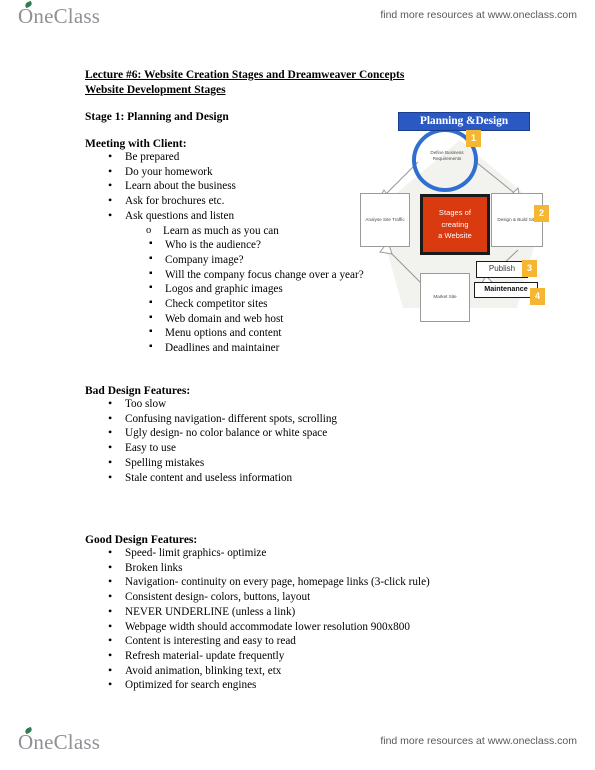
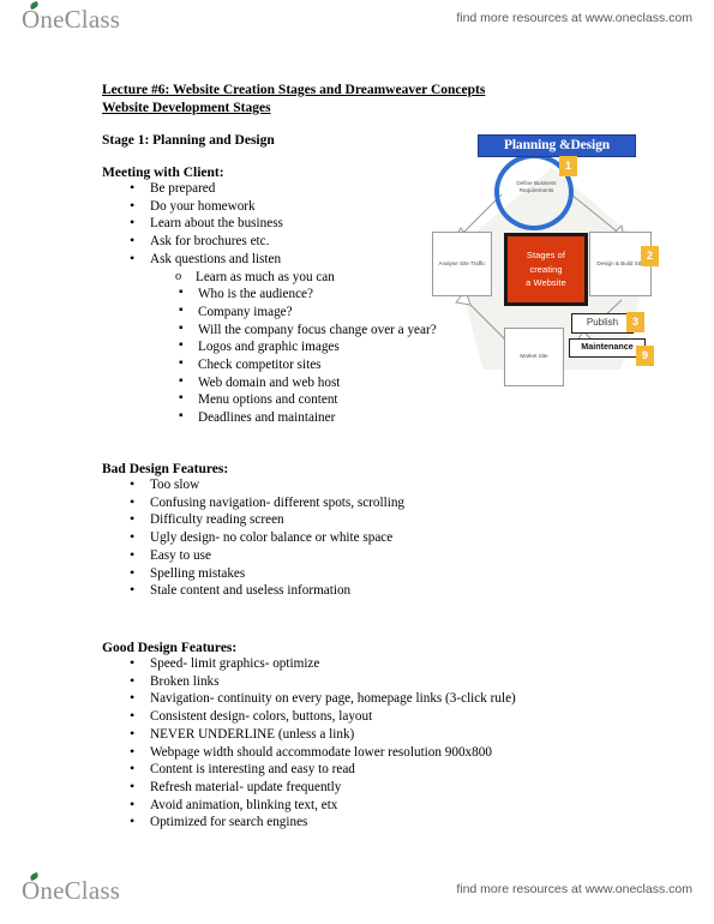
  O
  neClass
  find more resources at www.oneclass.com
  Lecture #6: Website Creation Stages and Dreamweaver Concepts
  Website Development Stages
  Stage 1: Planning and Design
  Meeting with Client:
  Be prepared
  Do your homework
  Learn about the business
  Ask for brochures etc.
  Ask questions and listen
  Learn as much as you can
  Who is the audience?
  Company image?
  Will the company focus change over a year?
  Logos and graphic images
  Check competitor sites
  Web domain and web host
  Menu options and content
  Deadlines and maintainer
  Bad Design Features:
  Too slow
  Confusing navigation- different spots, scrolling
+ Difficulty reading screen
  Ugly design- no color balance or white space
  Easy to use
  Spelling mistakes
  Stale content and useless information
  Good Design Features:
  Speed- limit graphics- optimize
  Broken links
  Navigation- continuity on every page, homepage links (3-click rule)
  Consistent design- colors, buttons, layout
  NEVER UNDERLINE (unless a link)
  Webpage width should accommodate lower resolution 900x800
  Content is interesting and easy to read
  Refresh material- update frequently
  Avoid animation, blinking text, etx
  Optimized for search engines
  Planning &Design
  Stages of
  creating
  a Website
  Publish
  Maintenance
  1
  2
  3
- 4
+ 9
  O
  neClass
  find more resources at www.oneclass.com
